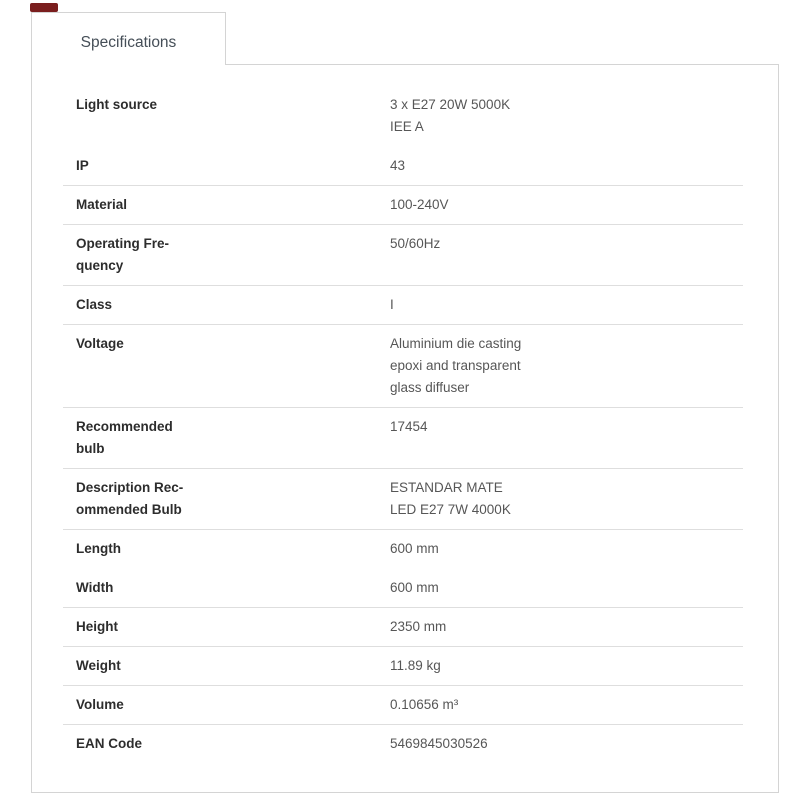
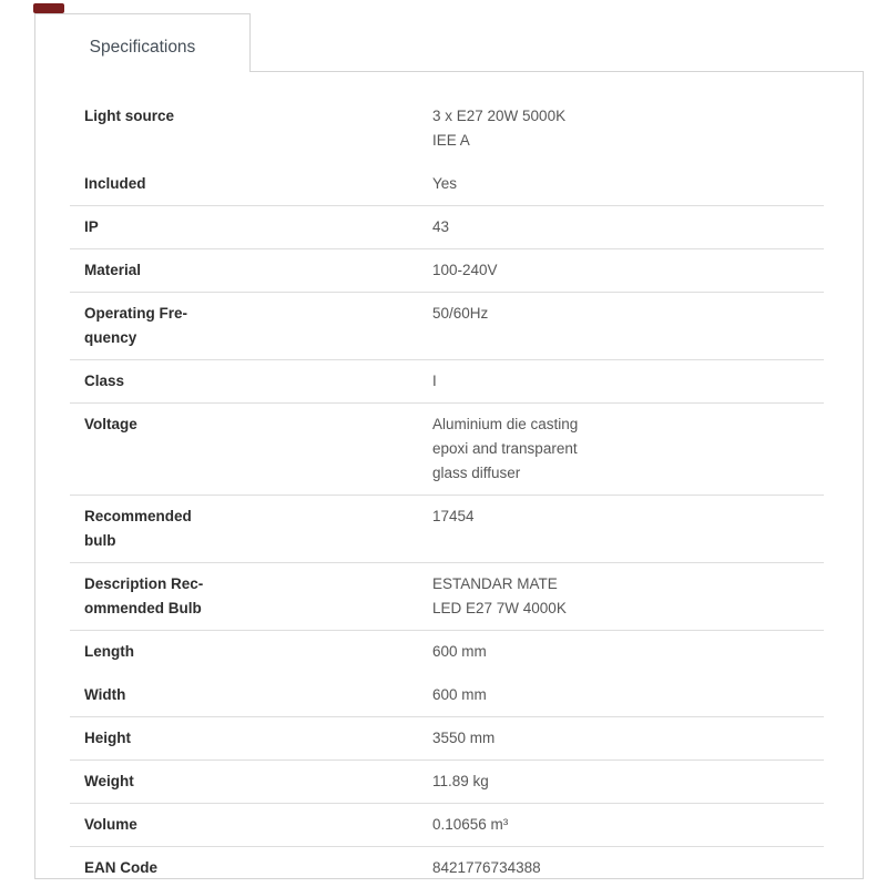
  Specifications
  Light source
  3 x E27 20W 5000K
  IEE A
+ Included
+ Yes
  IP
  43
  Material
  100-240V
  Operating Fre-
  quency
  50/60Hz
  Class
  I
  Voltage
  Aluminium die casting
  epoxi and transparent
  glass diffuser
  Recommended
  bulb
  17454
  Description Rec-
  ommended Bulb
  ESTANDAR MATE
  LED E27 7W 4000K
  Length
  600 mm
  Width
  600 mm
  Height
- 2350 mm
+ 3550 mm
  Weight
  11.89 kg
  Volume
  0.10656 m³
  EAN Code
- 5469845030526
+ 8421776734388
